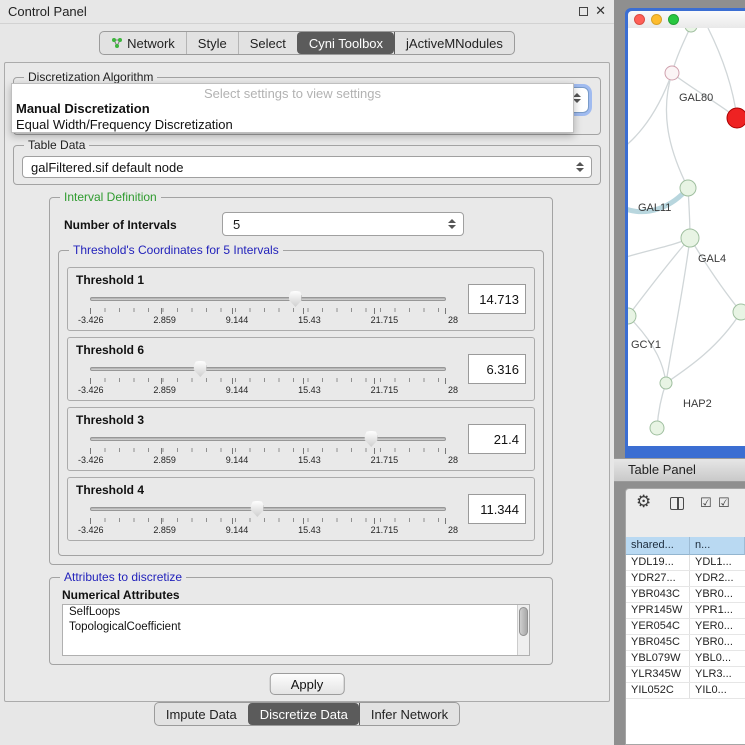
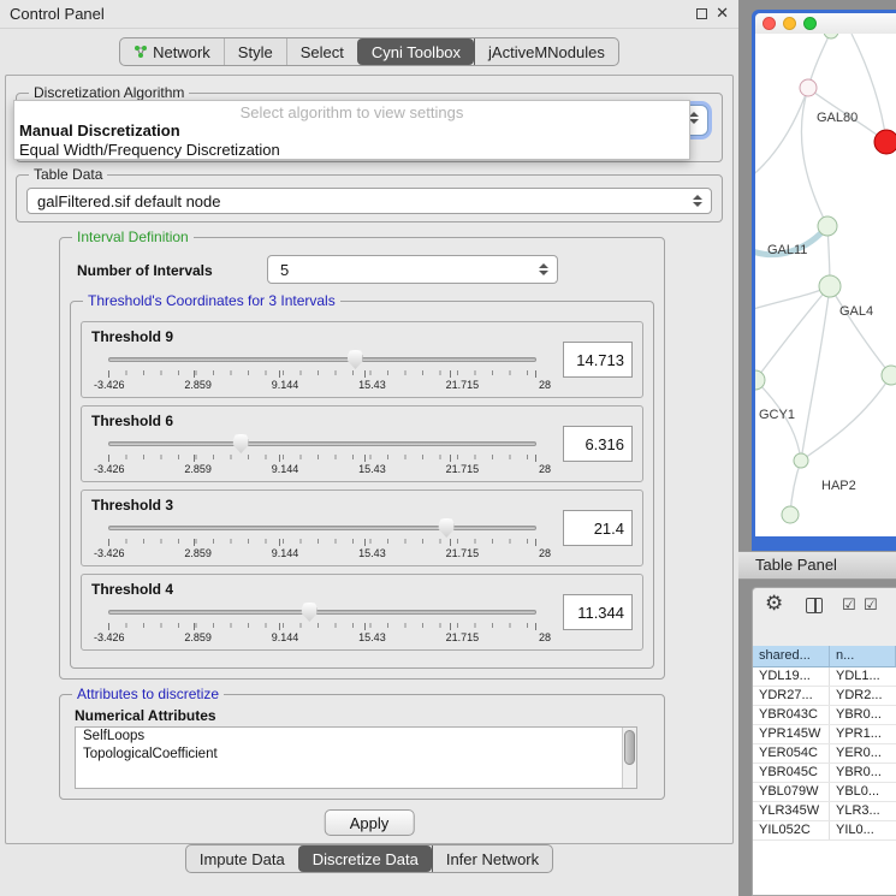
  Control Panel
  ✕
  Network
  Style
  Select
  Cyni Toolbox
  jActiveMNodules
  Discretization Algorithm
- Select settings to view settings
+ Select algorithm to view settings
  Manual Discretization
  Equal Width/Frequency Discretization
  Table Data
  galFiltered.sif default node
  Interval Definition
  Number of Intervals
  5
- Threshold's Coordinates for 5 Intervals
+ Threshold's Coordinates for 3 Intervals
- Threshold 1
+ Threshold 9
  -3.426
  2.859
  9.144
  15.43
  21.715
  28
  14.713
  Threshold 6
  -3.426
  2.859
  9.144
  15.43
  21.715
  28
  6.316
  Threshold 3
  -3.426
  2.859
  9.144
  15.43
  21.715
  28
  21.4
  Threshold 4
  -3.426
  2.859
  9.144
  15.43
  21.715
  28
  11.344
  Attributes to discretize
  Numerical Attributes
  SelfLoops
  TopologicalCoefficient
  Apply
  Impute Data
  Discretize Data
  Infer Network
  GAL80
  GAL11
  GAL4
  GCY1
  HAP2
  Table Panel
  ⚙
  ☑
  ☑
  shared...
  n...
  YDL19...
  YDL1...
  YDR27...
  YDR2...
  YBR043C
  YBR0...
  YPR145W
  YPR1...
  YER054C
  YER0...
  YBR045C
  YBR0...
  YBL079W
  YBL0...
  YLR345W
  YLR3...
  YIL052C
  YIL0...
